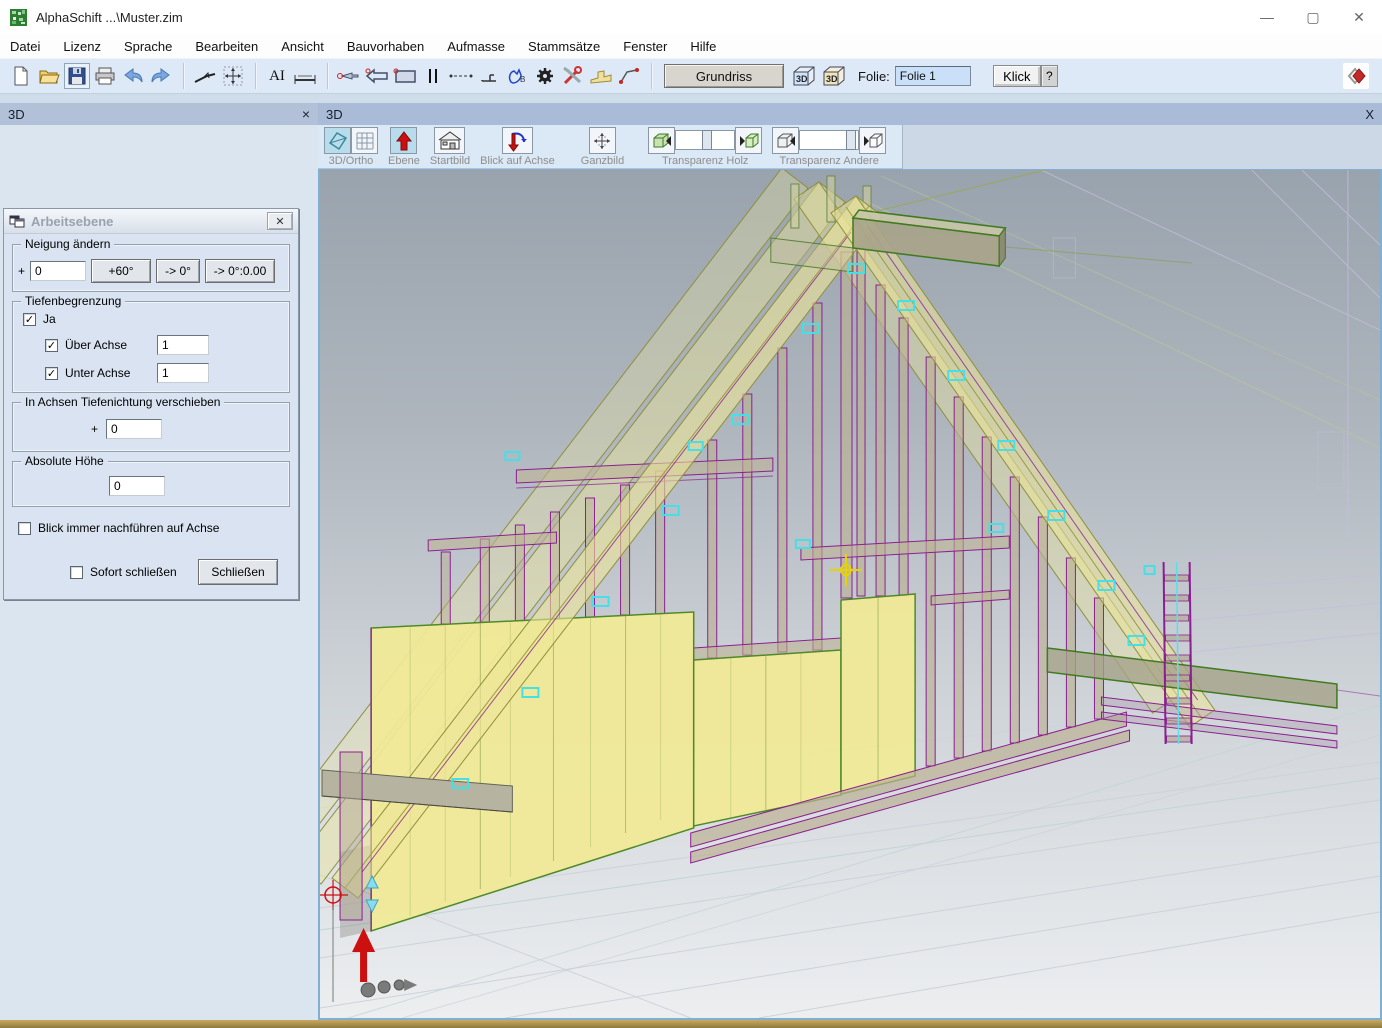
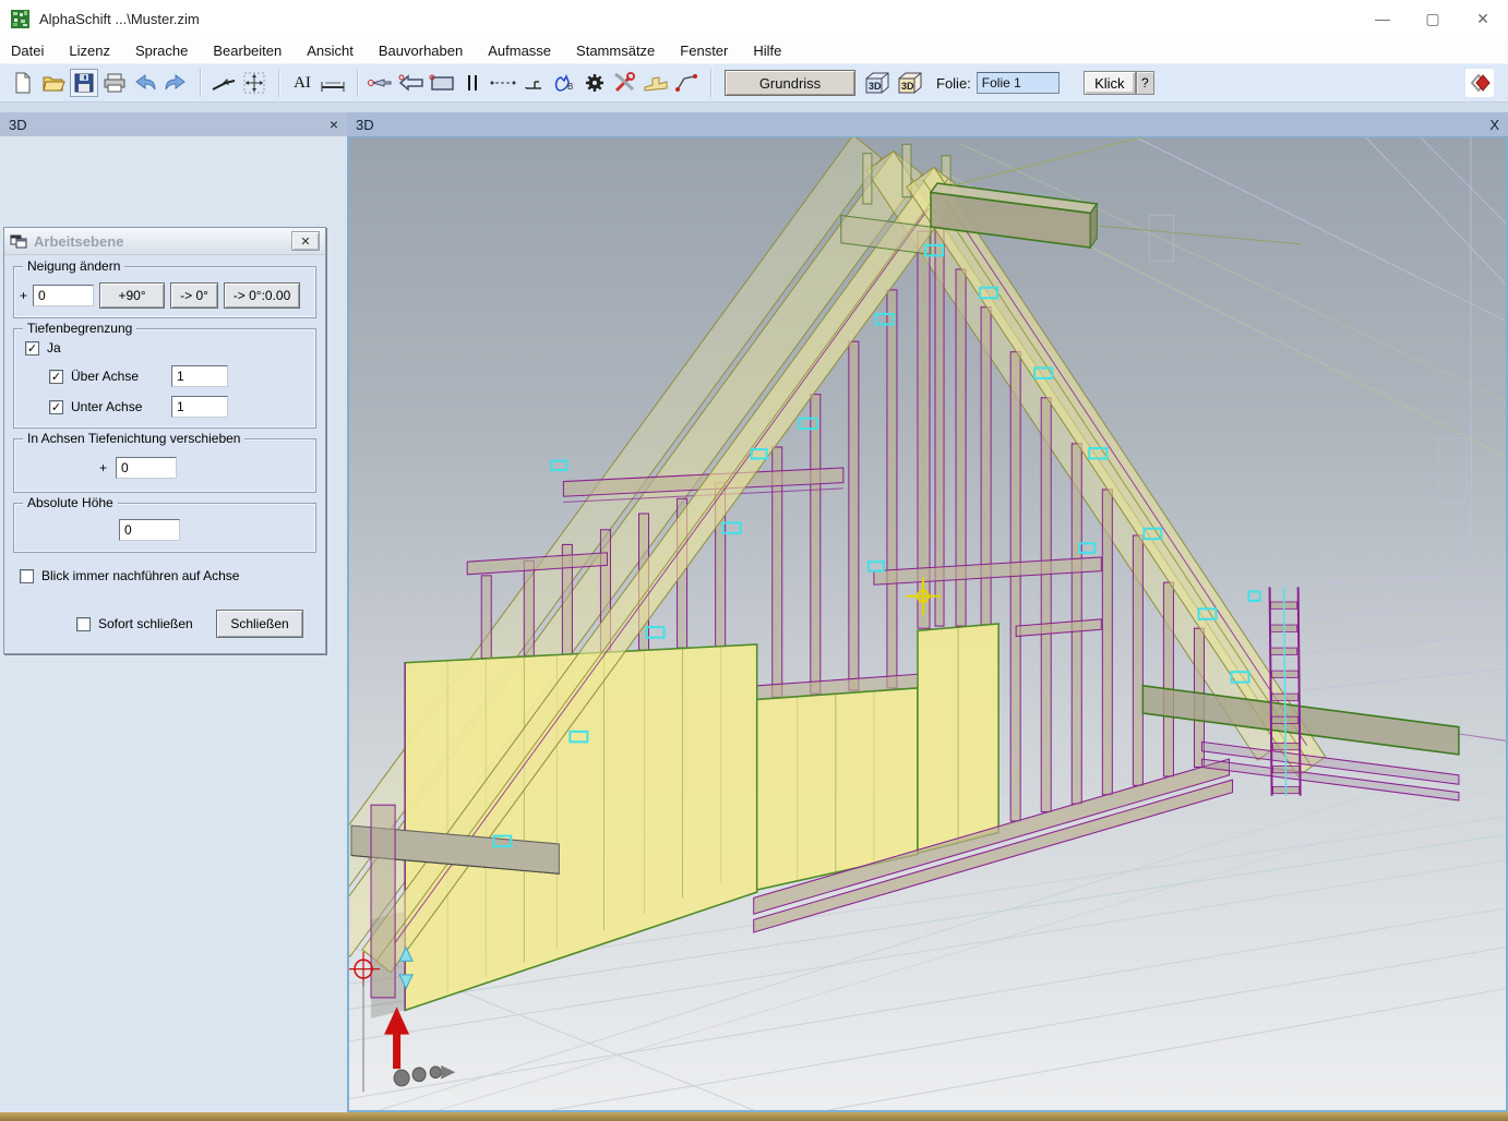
  AlphaSchift ...\Muster.zim
  —
  ▢
  ✕
  Datei
  Lizenz
  Sprache
  Bearbeiten
  Ansicht
  Bauvorhaben
  Aufmasse
  Stammsätze
  Fenster
  Hilfe
  AI
  B
  Grundriss
  3D
  3D
  Folie:
  Folie 1
  Klick
  ?
  3D
  ×
  Arbeitsebene
  ✕
  Neigung ändern
  +
  0
- +60°
+ +90°
  -> 0°
  -> 0°:0.00
  Tiefenbegrenzung
  ✓
  Ja
  ✓
  Über Achse
  1
  ✓
  Unter Achse
  1
  In Achsen Tiefenichtung verschieben
  +
  0
  Absolute Höhe
  0
  Blick immer nachführen auf Achse
  Sofort schließen
  Schließen
  3D
  X
- 3D/Ortho
- Ebene
- Startbild
- Blick auf Achse
- Ganzbild
- Transparenz Holz
- Transparenz Andere
